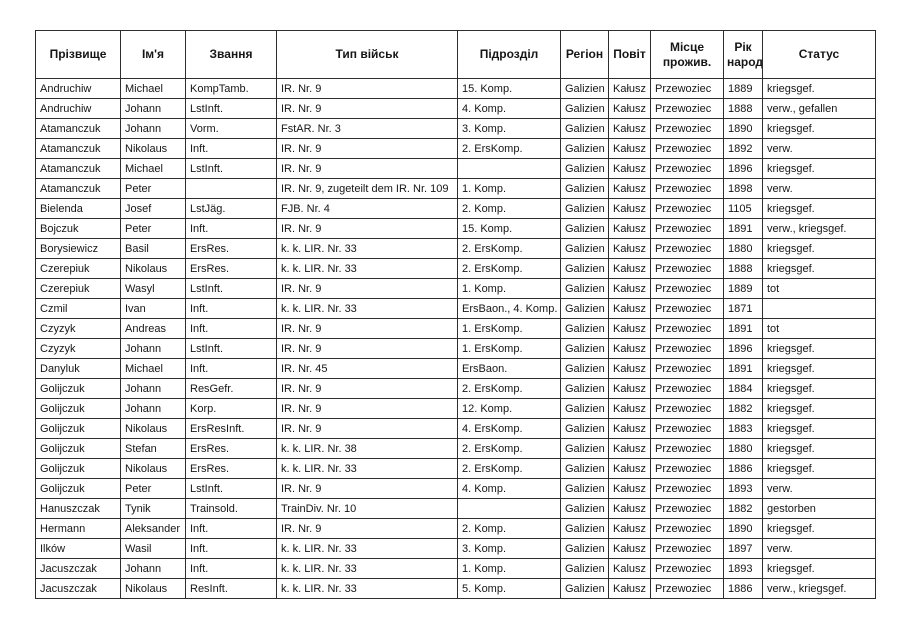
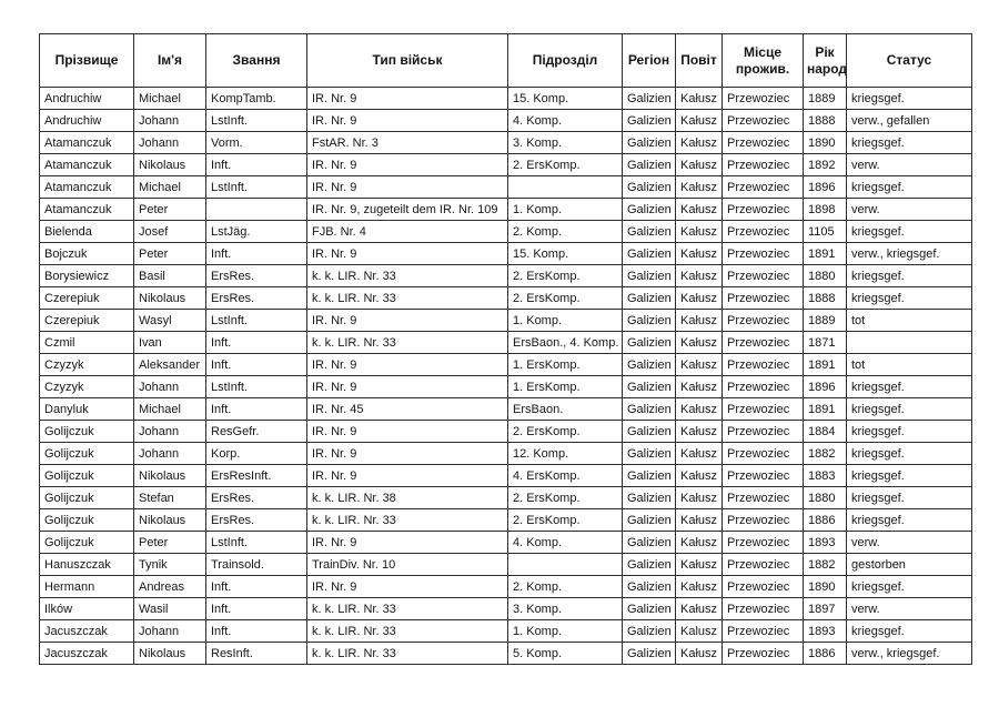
  Прізвище	Ім'я	Звання	Тип військ	Підрозділ	Регіон	Повіт	Місце прожив.	Рік народ	Статус
  Andruchiw	Michael	KompTamb.	IR. Nr. 9	15. Komp.	Galizien	Kałusz	Przewoziec	1889	kriegsgef.
  Andruchiw	Johann	LstInft.	IR. Nr. 9	4. Komp.	Galizien	Kałusz	Przewoziec	1888	verw., gefallen
  Atamanczuk	Johann	Vorm.	FstAR. Nr. 3	3. Komp.	Galizien	Kałusz	Przewoziec	1890	kriegsgef.
  Atamanczuk	Nikolaus	Inft.	IR. Nr. 9	2. ErsKomp.	Galizien	Kałusz	Przewoziec	1892	verw.
  Atamanczuk	Michael	LstInft.	IR. Nr. 9		Galizien	Kałusz	Przewoziec	1896	kriegsgef.
  Atamanczuk	Peter		IR. Nr. 9, zugeteilt dem IR. Nr. 109	1. Komp.	Galizien	Kałusz	Przewoziec	1898	verw.
  Bielenda	Josef	LstJäg.	FJB. Nr. 4	2. Komp.	Galizien	Kałusz	Przewoziec	1105	kriegsgef.
  Bojczuk	Peter	Inft.	IR. Nr. 9	15. Komp.	Galizien	Kałusz	Przewoziec	1891	verw., kriegsgef.
  Borysiewicz	Basil	ErsRes.	k. k. LIR. Nr. 33	2. ErsKomp.	Galizien	Kałusz	Przewoziec	1880	kriegsgef.
  Czerepiuk	Nikolaus	ErsRes.	k. k. LIR. Nr. 33	2. ErsKomp.	Galizien	Kałusz	Przewoziec	1888	kriegsgef.
  Czerepiuk	Wasyl	LstInft.	IR. Nr. 9	1. Komp.	Galizien	Kałusz	Przewoziec	1889	tot
  Czmil	Ivan	Inft.	k. k. LIR. Nr. 33	ErsBaon., 4. Komp.	Galizien	Kałusz	Przewoziec	1871
- Czyzyk	Andreas	Inft.	IR. Nr. 9	1. ErsKomp.	Galizien	Kałusz	Przewoziec	1891	tot
+ Czyzyk	Aleksander	Inft.	IR. Nr. 9	1. ErsKomp.	Galizien	Kałusz	Przewoziec	1891	tot
  Czyzyk	Johann	LstInft.	IR. Nr. 9	1. ErsKomp.	Galizien	Kałusz	Przewoziec	1896	kriegsgef.
  Danyluk	Michael	Inft.	IR. Nr. 45	ErsBaon.	Galizien	Kałusz	Przewoziec	1891	kriegsgef.
  Golijczuk	Johann	ResGefr.	IR. Nr. 9	2. ErsKomp.	Galizien	Kałusz	Przewoziec	1884	kriegsgef.
  Golijczuk	Johann	Korp.	IR. Nr. 9	12. Komp.	Galizien	Kałusz	Przewoziec	1882	kriegsgef.
  Golijczuk	Nikolaus	ErsResInft.	IR. Nr. 9	4. ErsKomp.	Galizien	Kałusz	Przewoziec	1883	kriegsgef.
  Golijczuk	Stefan	ErsRes.	k. k. LIR. Nr. 38	2. ErsKomp.	Galizien	Kałusz	Przewoziec	1880	kriegsgef.
  Golijczuk	Nikolaus	ErsRes.	k. k. LIR. Nr. 33	2. ErsKomp.	Galizien	Kałusz	Przewoziec	1886	kriegsgef.
  Golijczuk	Peter	LstInft.	IR. Nr. 9	4. Komp.	Galizien	Kałusz	Przewoziec	1893	verw.
  Hanuszczak	Tynik	Trainsold.	TrainDiv. Nr. 10		Galizien	Kałusz	Przewoziec	1882	gestorben
- Hermann	Aleksander	Inft.	IR. Nr. 9	2. Komp.	Galizien	Kałusz	Przewoziec	1890	kriegsgef.
+ Hermann	Andreas	Inft.	IR. Nr. 9	2. Komp.	Galizien	Kałusz	Przewoziec	1890	kriegsgef.
  Ilków	Wasil	Inft.	k. k. LIR. Nr. 33	3. Komp.	Galizien	Kałusz	Przewoziec	1897	verw.
  Jacuszczak	Johann	Inft.	k. k. LIR. Nr. 33	1. Komp.	Galizien	Kalusz	Przewoziec	1893	kriegsgef.
  Jacuszczak	Nikolaus	ResInft.	k. k. LIR. Nr. 33	5. Komp.	Galizien	Kałusz	Przewoziec	1886	verw., kriegsgef.
